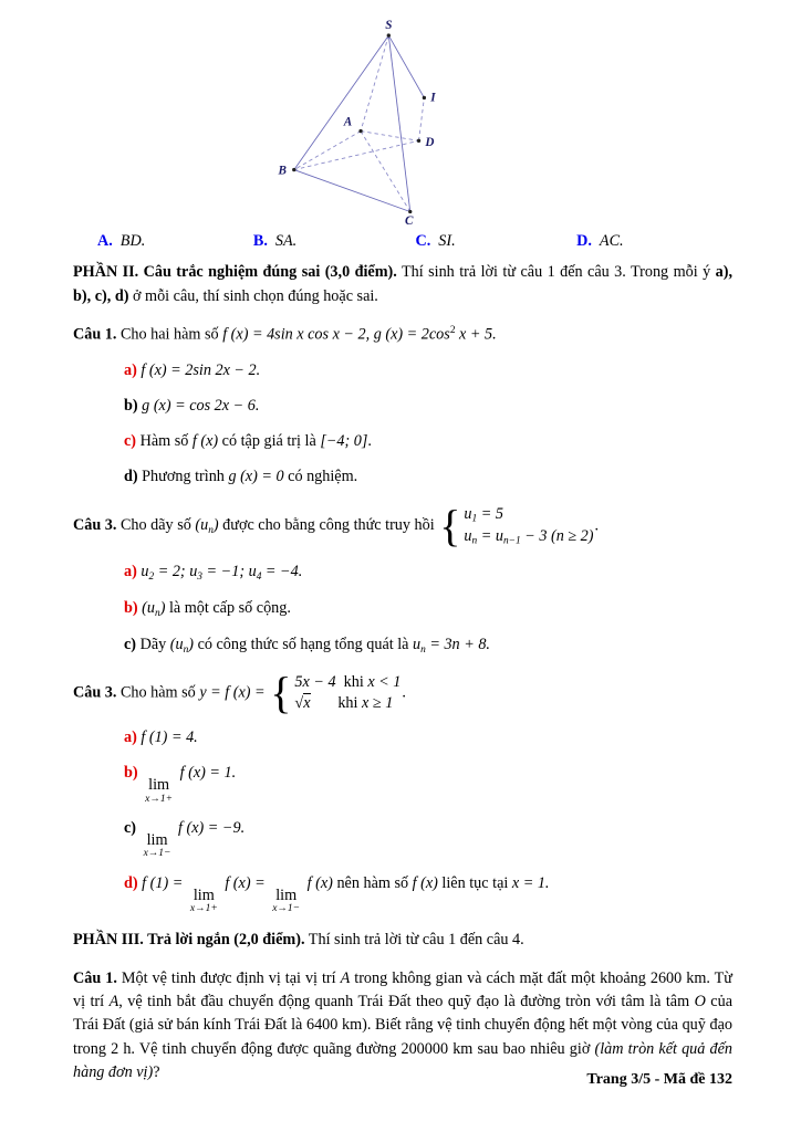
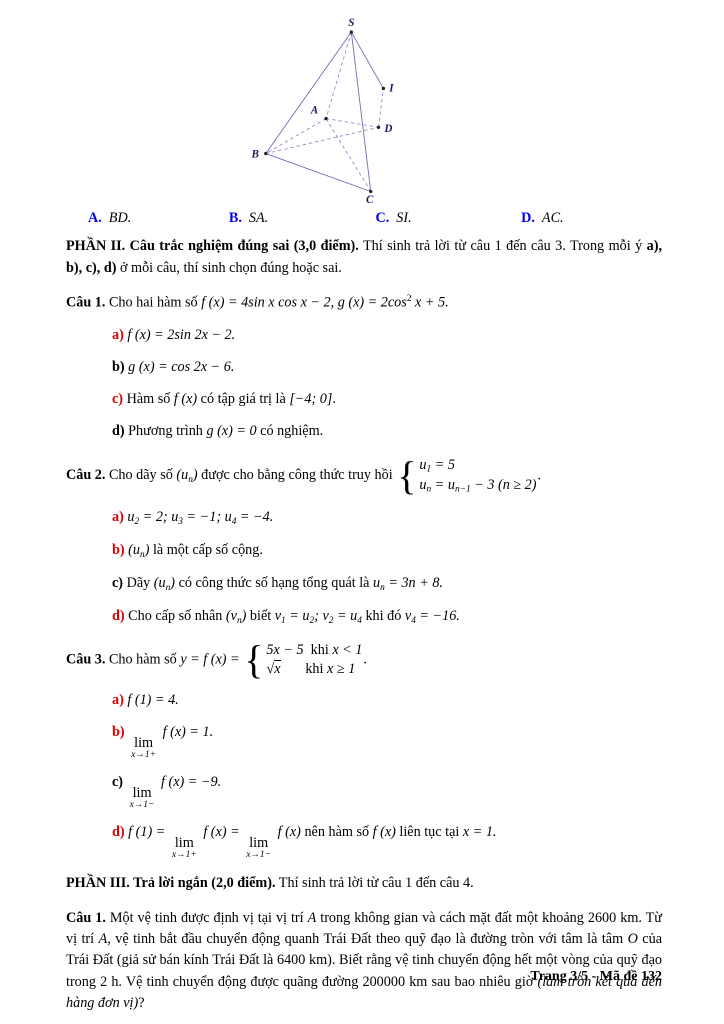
  S
  I
  A
  D
  B
  C
  A. BD.
  B. SA.
  C. SI.
  D. AC.
  PHẦN II. Câu trắc nghiệm đúng sai (3,0 điểm). Thí sinh trả lời từ câu 1 đến câu 3. Trong mỗi ý a), b), c), d) ở mỗi câu, thí sinh chọn đúng hoặc sai.
  Câu 1. Cho hai hàm số f (x) = 4sin x cos x − 2, g (x) = 2cos2 x + 5.
  a) f (x) = 2sin 2x − 2.
  b) g (x) = cos 2x − 6.
  c) Hàm số f (x) có tập giá trị là [−4; 0].
  d) Phương trình g (x) = 0 có nghiệm.
- Câu 3. Cho dãy số (un) được cho bằng công thức truy hồi
+ Câu 2. Cho dãy số (un) được cho bằng công thức truy hồi
  {
  u1 = 5
  un = un−1 − 3 (n ≥ 2)
  .
  a) u2 = 2; u3 = −1; u4 = −4.
  b) (un) là một cấp số cộng.
  c) Dãy (un) có công thức số hạng tổng quát là un = 3n + 8.
+ d) Cho cấp số nhân (vn) biết v1 = u2; v2 = u4 khi đó v4 = −16.
  Câu 3. Cho hàm số y = f (x) =
  {
- 5x − 4 khi x < 1
+ 5x − 5 khi x < 1
  √x khi x ≥ 1
  .
  a) f (1) = 4.
  b)
  lim
  x→1+
  f (x) = 1.
  c)
  lim
  x→1−
  f (x) = −9.
  d) f (1) =
  lim
  x→1+
  f (x) =
  lim
  x→1−
  f (x) nên hàm số f (x) liên tục tại x = 1.
  PHẦN III. Trả lời ngắn (2,0 điểm). Thí sinh trả lời từ câu 1 đến câu 4.
  Câu 1. Một vệ tinh được định vị tại vị trí A trong không gian và cách mặt đất một khoảng 2600 km. Từ vị trí A, vệ tinh bắt đầu chuyển động quanh Trái Đất theo quỹ đạo là đường tròn với tâm là tâm O của Trái Đất (giả sử bán kính Trái Đất là 6400 km). Biết rằng vệ tinh chuyển động hết một vòng của quỹ đạo trong 2 h. Vệ tinh chuyển động được quãng đường 200000 km sau bao nhiêu giờ (làm tròn kết quả đến hàng đơn vị)?
  Trang 3/5 - Mã đề 132
